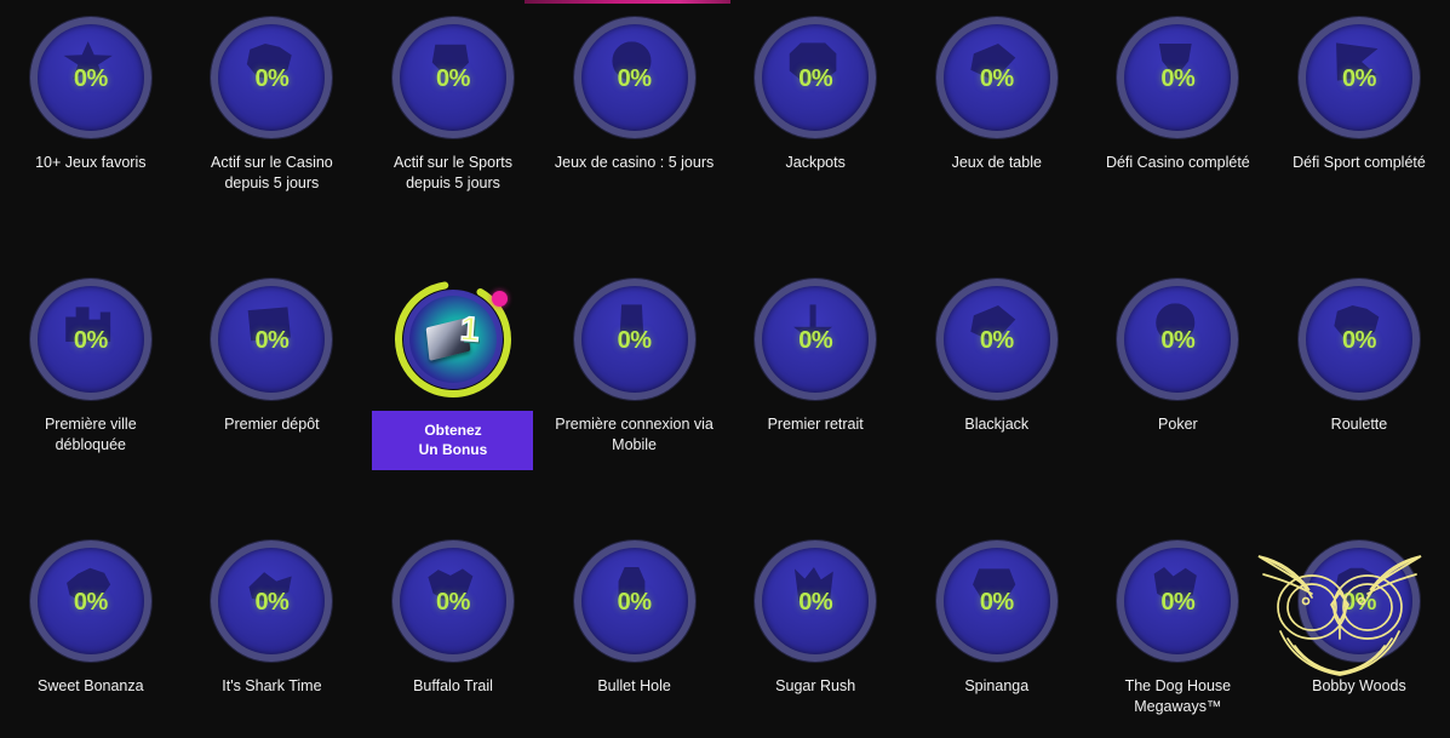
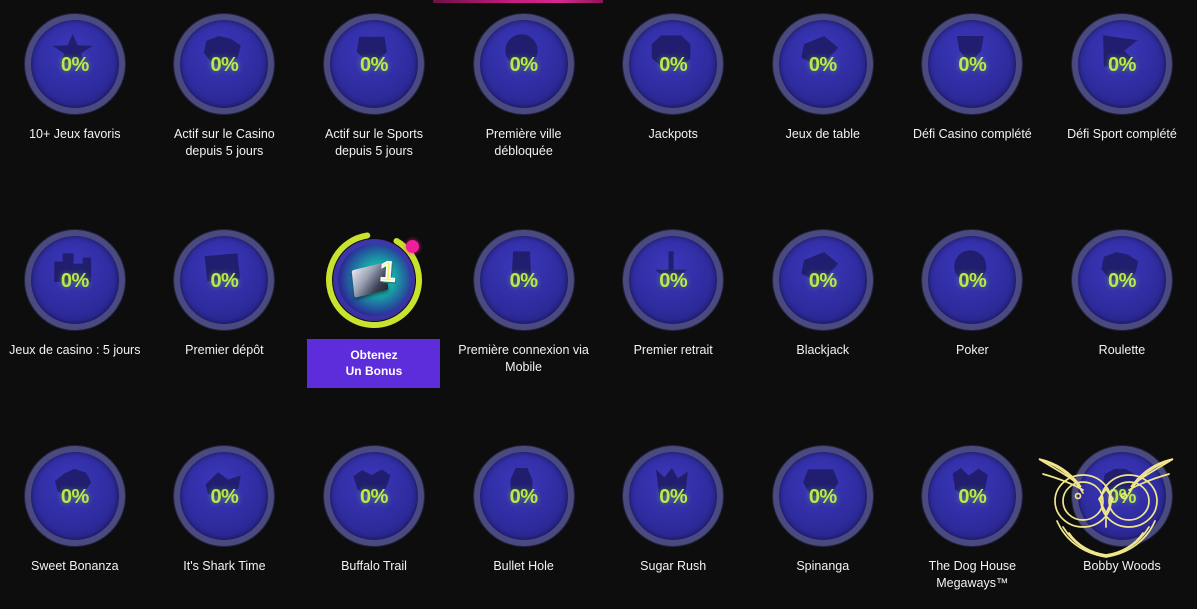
  0%
  10+ Jeux favoris
  0%
  Actif sur le Casino depuis 5 jours
  0%
  Actif sur le Sports depuis 5 jours
  0%
- Jeux de casino : 5 jours
+ Première ville débloquée
  0%
  Jackpots
  0%
  Jeux de table
  0%
  Défi Casino complété
  0%
  Défi Sport complété
  0%
- Première ville débloquée
+ Jeux de casino : 5 jours
  0%
  Premier dépôt
  Obtenez
  Un Bonus
  0%
  Première connexion via Mobile
  0%
  Premier retrait
  0%
  Blackjack
  0%
  Poker
  0%
  Roulette
  0%
  Sweet Bonanza
  0%
  It's Shark Time
  0%
  Buffalo Trail
  0%
  Bullet Hole
  0%
  Sugar Rush
  0%
  Spinanga
  0%
  The Dog House Megaways™
  0%
  Bobby Woods
